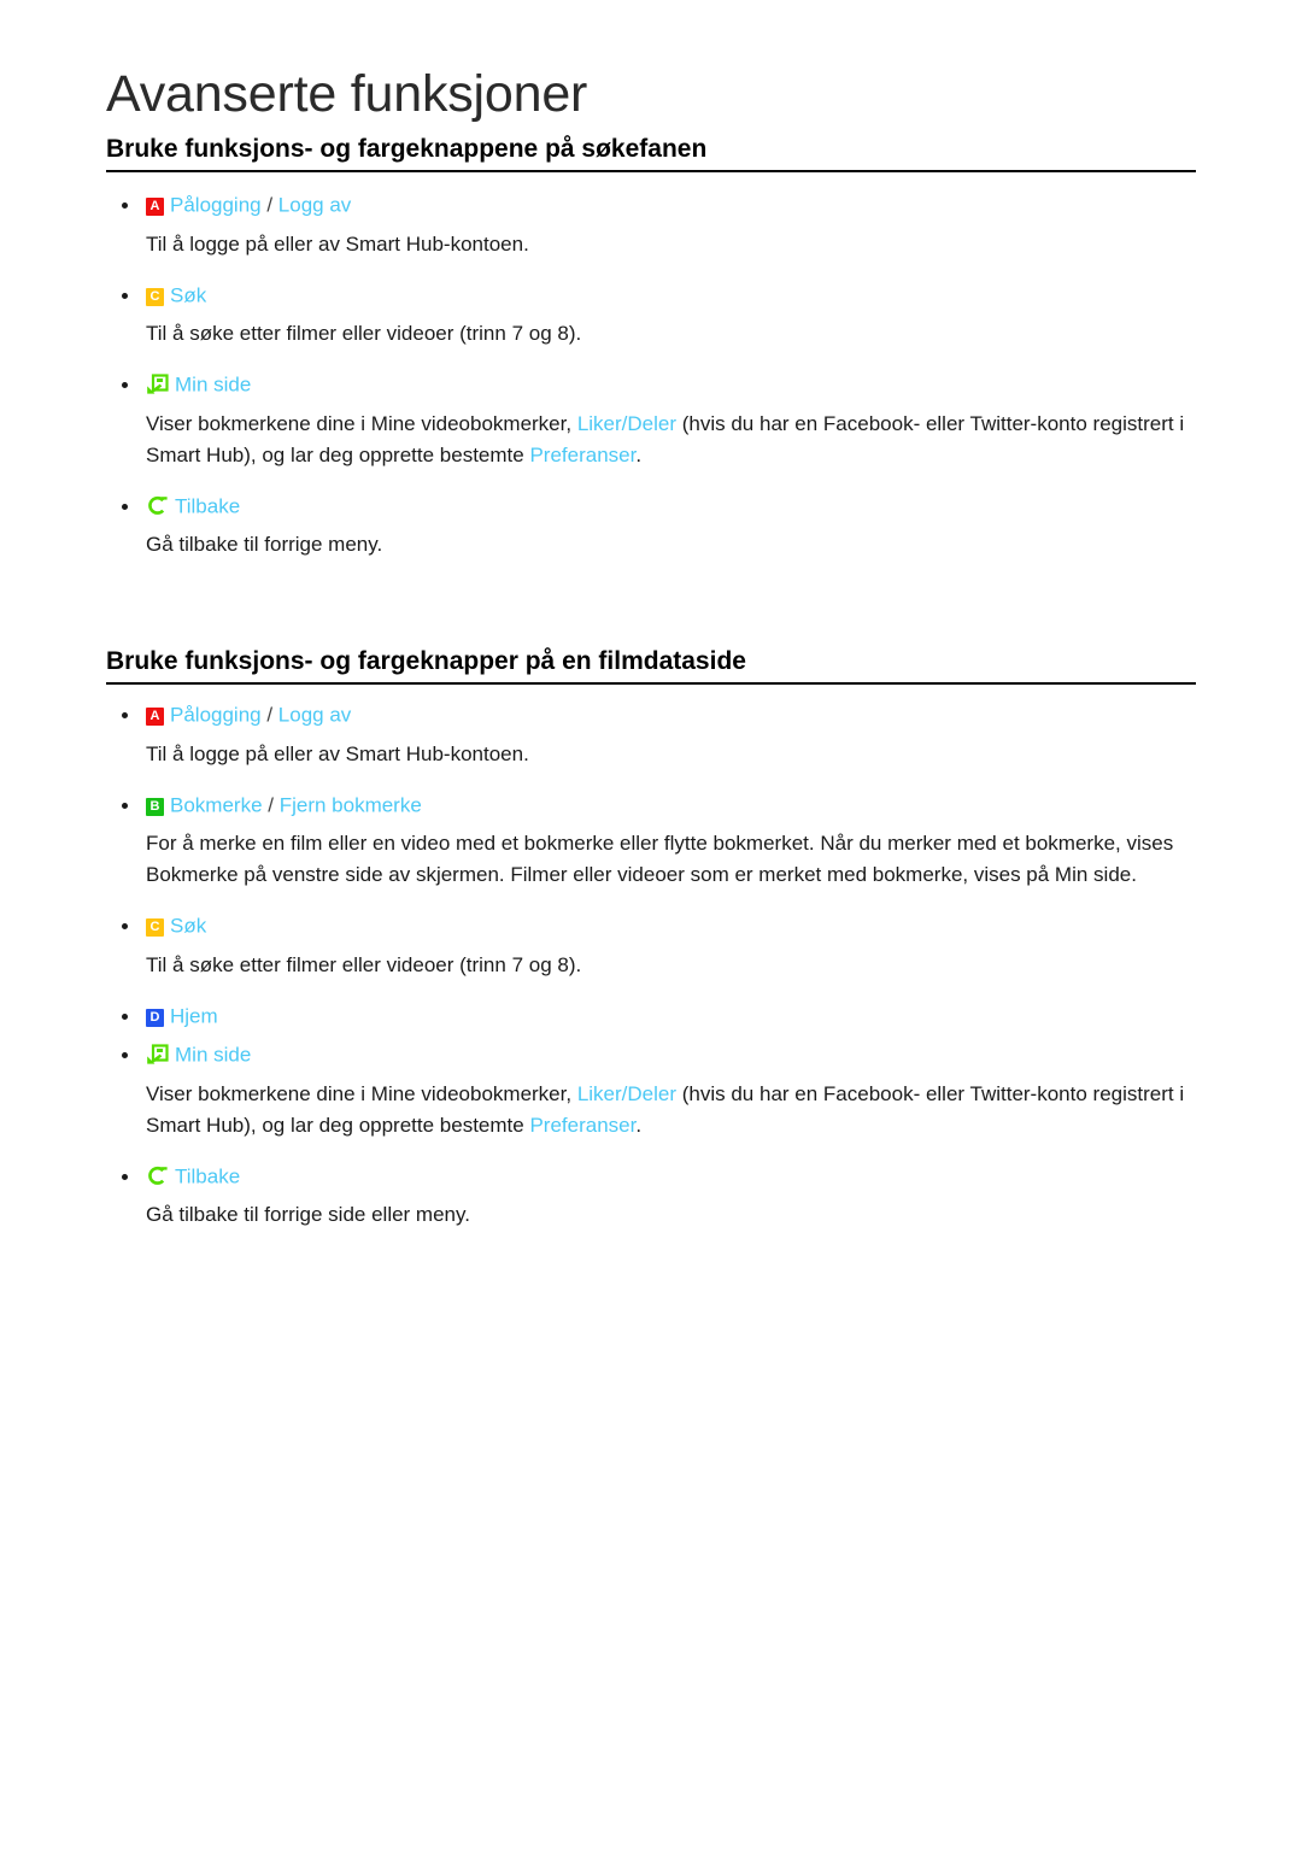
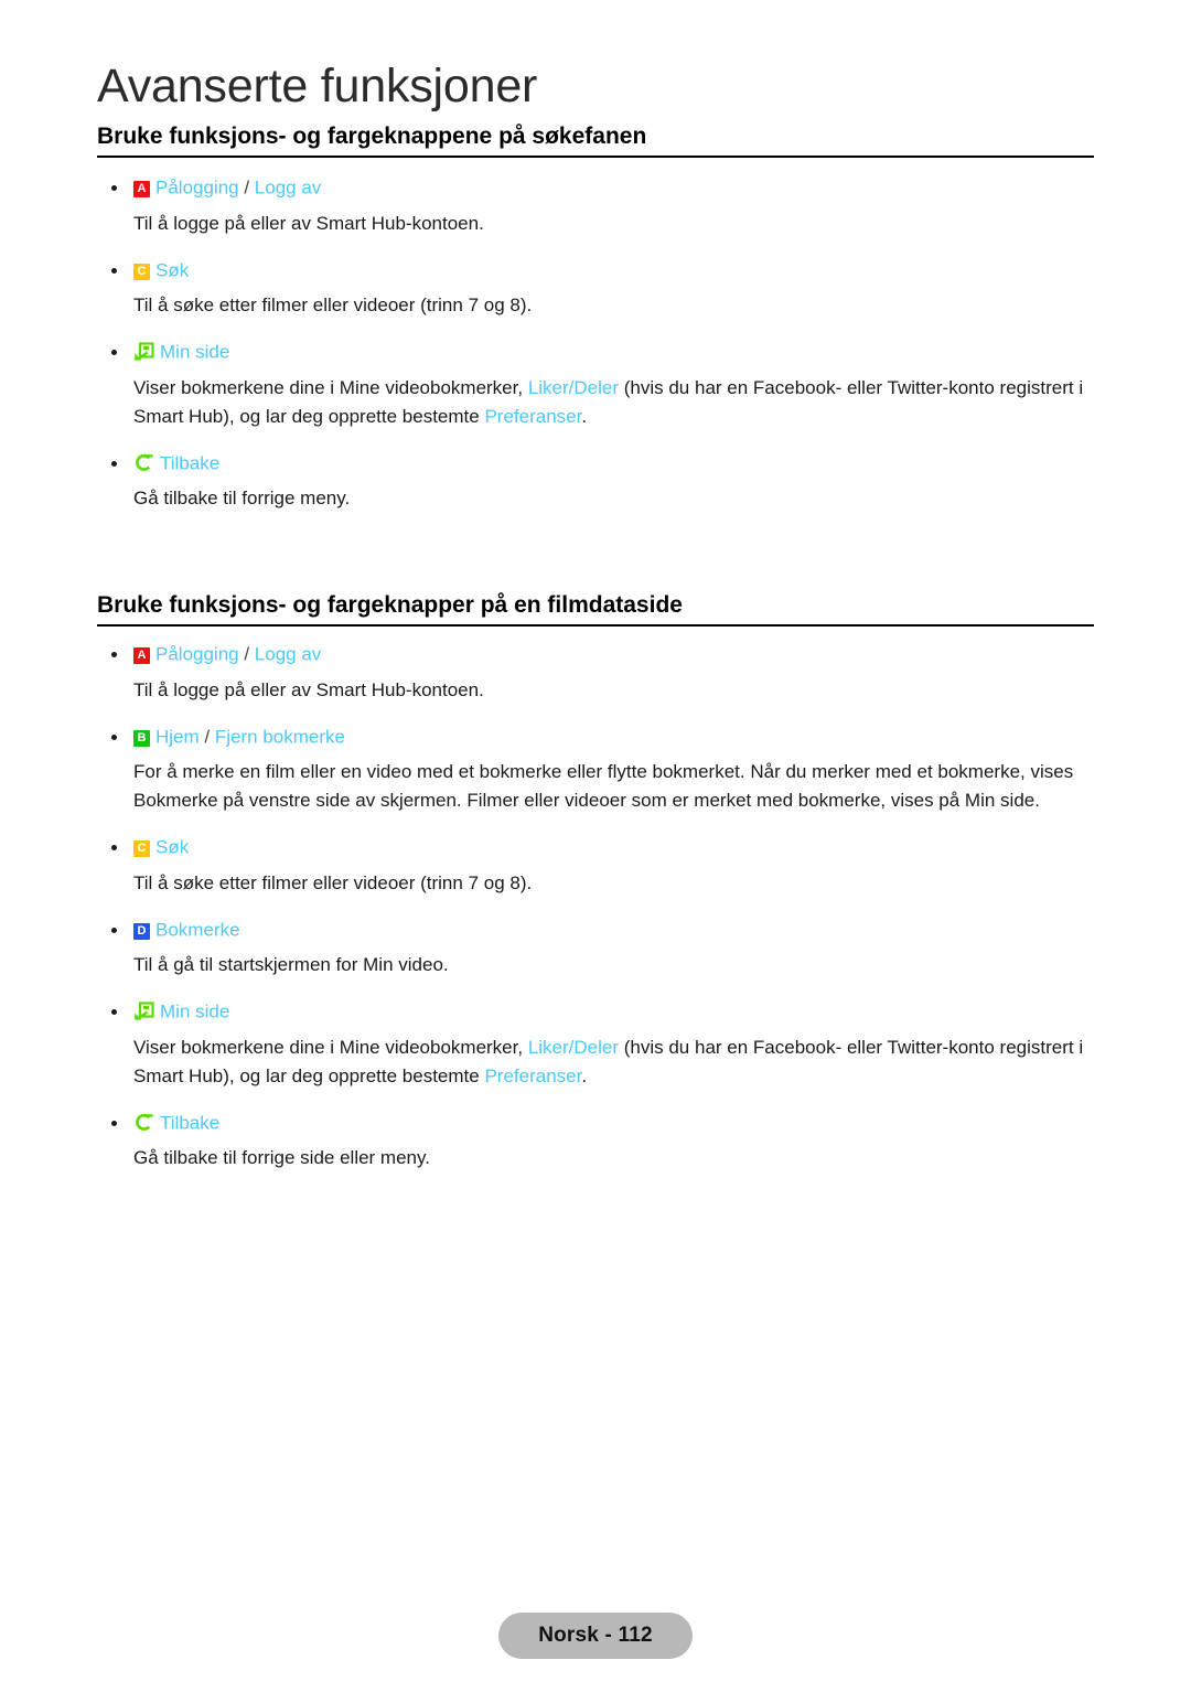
  Avanserte funksjoner
  Bruke funksjons- og fargeknappene på søkefanen
  A Pålogging / Logg av
  Til å logge på eller av Smart Hub-kontoen.
  C Søk
  Til å søke etter filmer eller videoer (trinn 7 og 8).
  Min side
  Viser bokmerkene dine i Mine videobokmerker, Liker/Deler (hvis du har en Facebook- eller Twitter-konto registrert i Smart Hub), og lar deg opprette bestemte Preferanser.
  Tilbake
  Gå tilbake til forrige meny.
  Bruke funksjons- og fargeknapper på en filmdataside
  A Pålogging / Logg av
  Til å logge på eller av Smart Hub-kontoen.
- B Bokmerke / Fjern bokmerke
+ B Hjem / Fjern bokmerke
  For å merke en film eller en video med et bokmerke eller flytte bokmerket. Når du merker med et bokmerke, vises Bokmerke på venstre side av skjermen. Filmer eller videoer som er merket med bokmerke, vises på Min side.
  C Søk
  Til å søke etter filmer eller videoer (trinn 7 og 8).
- D Hjem
+ D Bokmerke
+ Til å gå til startskjermen for Min video.
  Min side
  Viser bokmerkene dine i Mine videobokmerker, Liker/Deler (hvis du har en Facebook- eller Twitter-konto registrert i Smart Hub), og lar deg opprette bestemte Preferanser.
  Tilbake
  Gå tilbake til forrige side eller meny.
+ Norsk - 112
